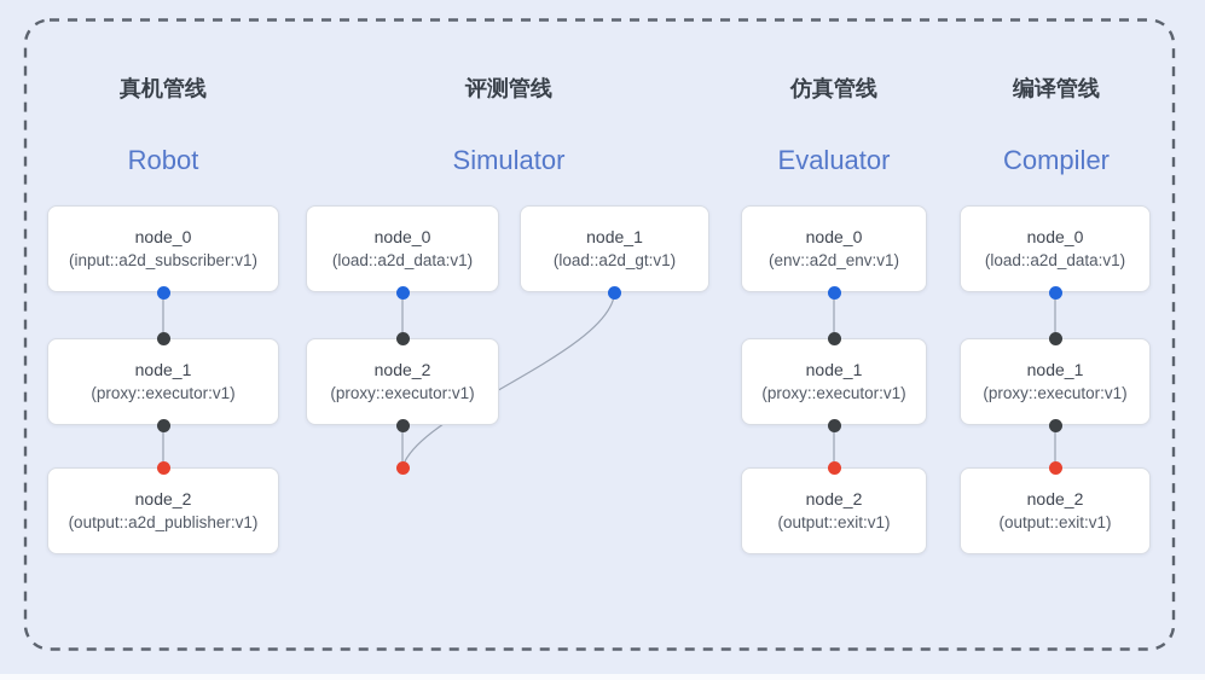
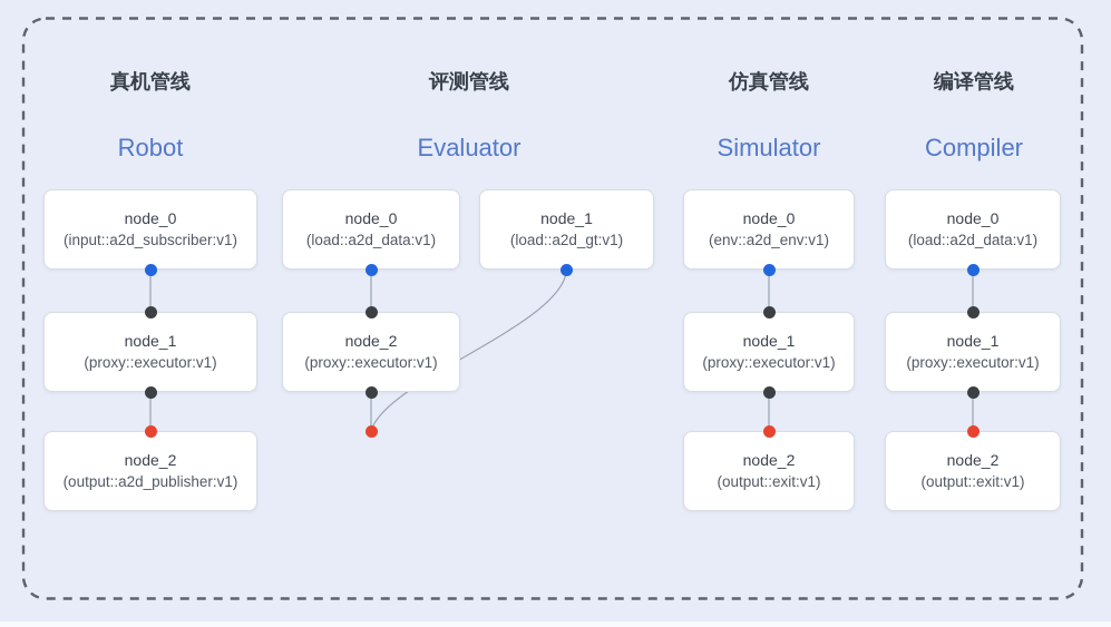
  真机管线
  Robot
  node_0
  (input::a2d_subscriber:v1)
  node_1
  (proxy::executor:v1)
  node_2
  (output::a2d_publisher:v1)
  评测管线
- Simulator
+ Evaluator
  node_0
  (load::a2d_data:v1)
  node_1
  (load::a2d_gt:v1)
  node_2
  (proxy::executor:v1)
  仿真管线
- Evaluator
+ Simulator
  node_0
  (env::a2d_env:v1)
  node_1
  (proxy::executor:v1)
  node_2
  (output::exit:v1)
  编译管线
  Compiler
  node_0
  (load::a2d_data:v1)
  node_1
  (proxy::executor:v1)
  node_2
  (output::exit:v1)
